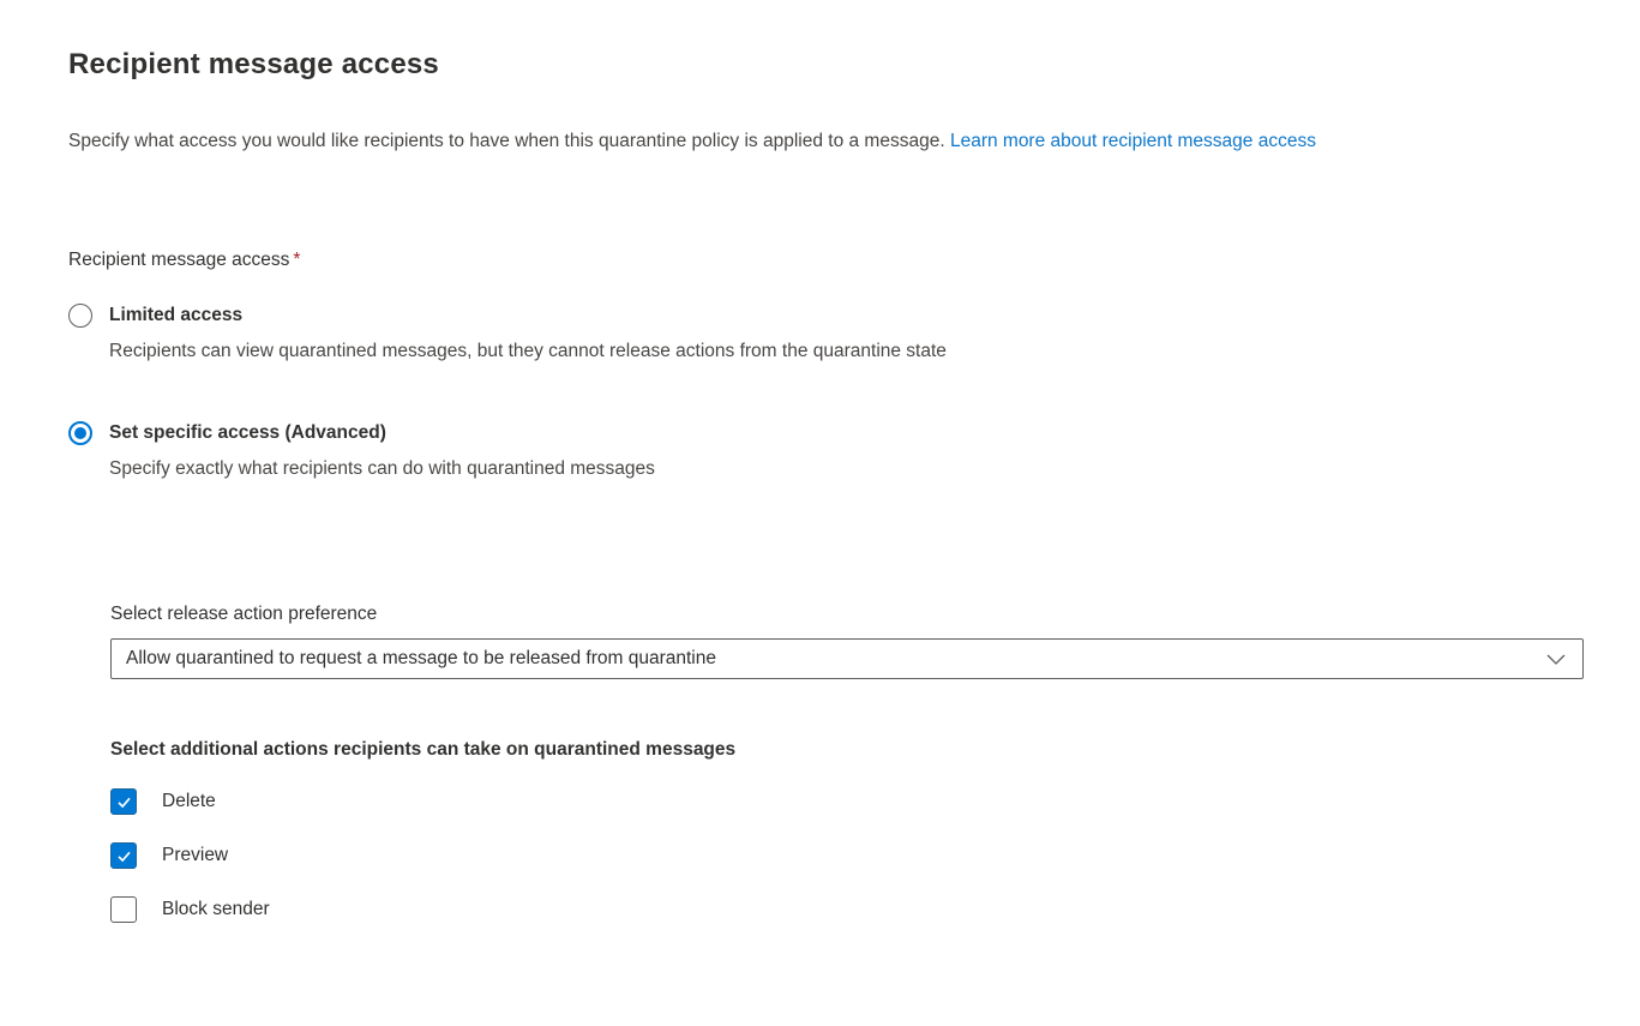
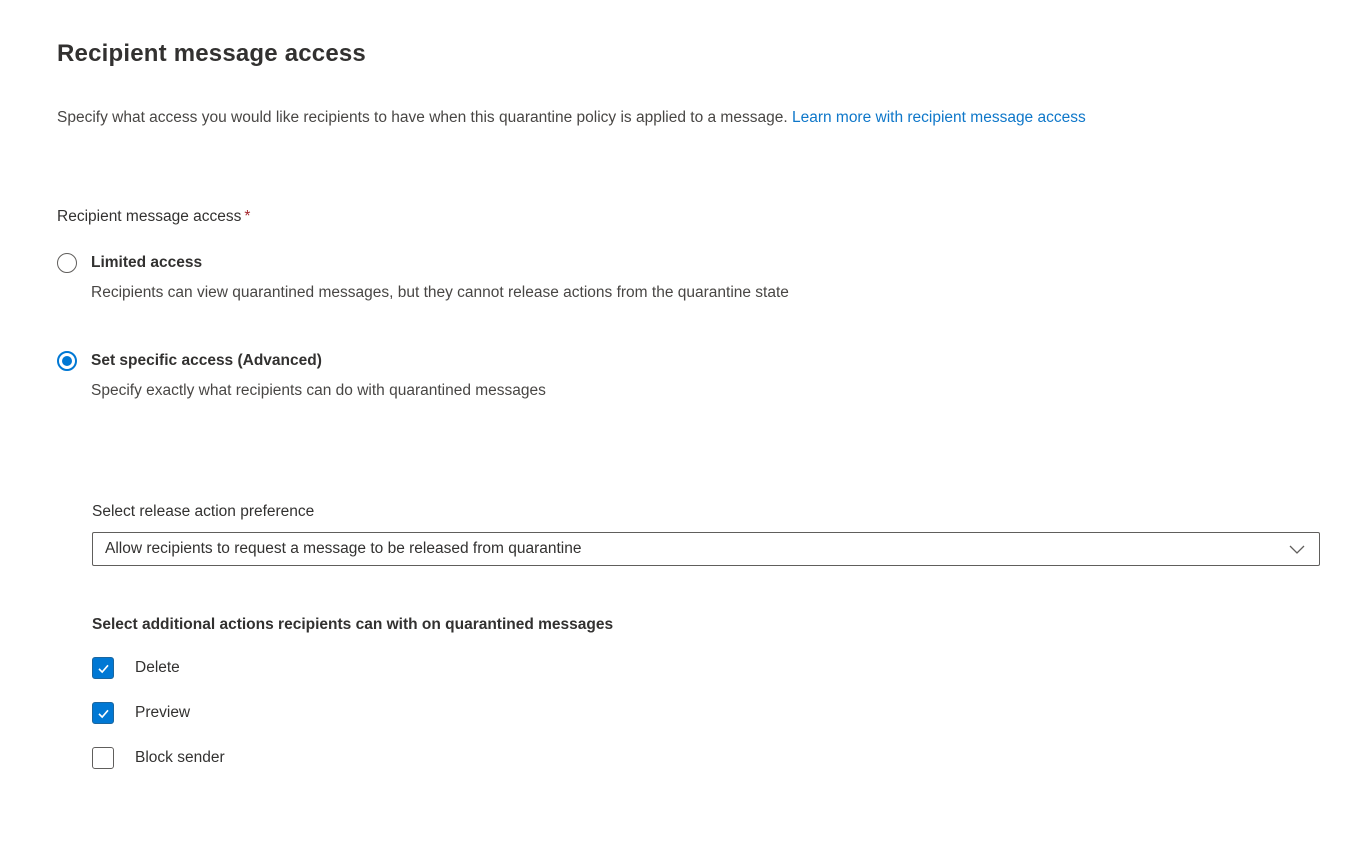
  Recipient message access
- Specify what access you would like recipients to have when this quarantine policy is applied to a message. Learn more about recipient message access
+ Specify what access you would like recipients to have when this quarantine policy is applied to a message. Learn more with recipient message access
  Recipient message access *
  Limited access
  Recipients can view quarantined messages, but they cannot release actions from the quarantine state
  Set specific access (Advanced)
  Specify exactly what recipients can do with quarantined messages
  Select release action preference
- Allow quarantined to request a message to be released from quarantine
+ Allow recipients to request a message to be released from quarantine
- Select additional actions recipients can take on quarantined messages
+ Select additional actions recipients can with on quarantined messages
  Delete
  Preview
  Block sender
